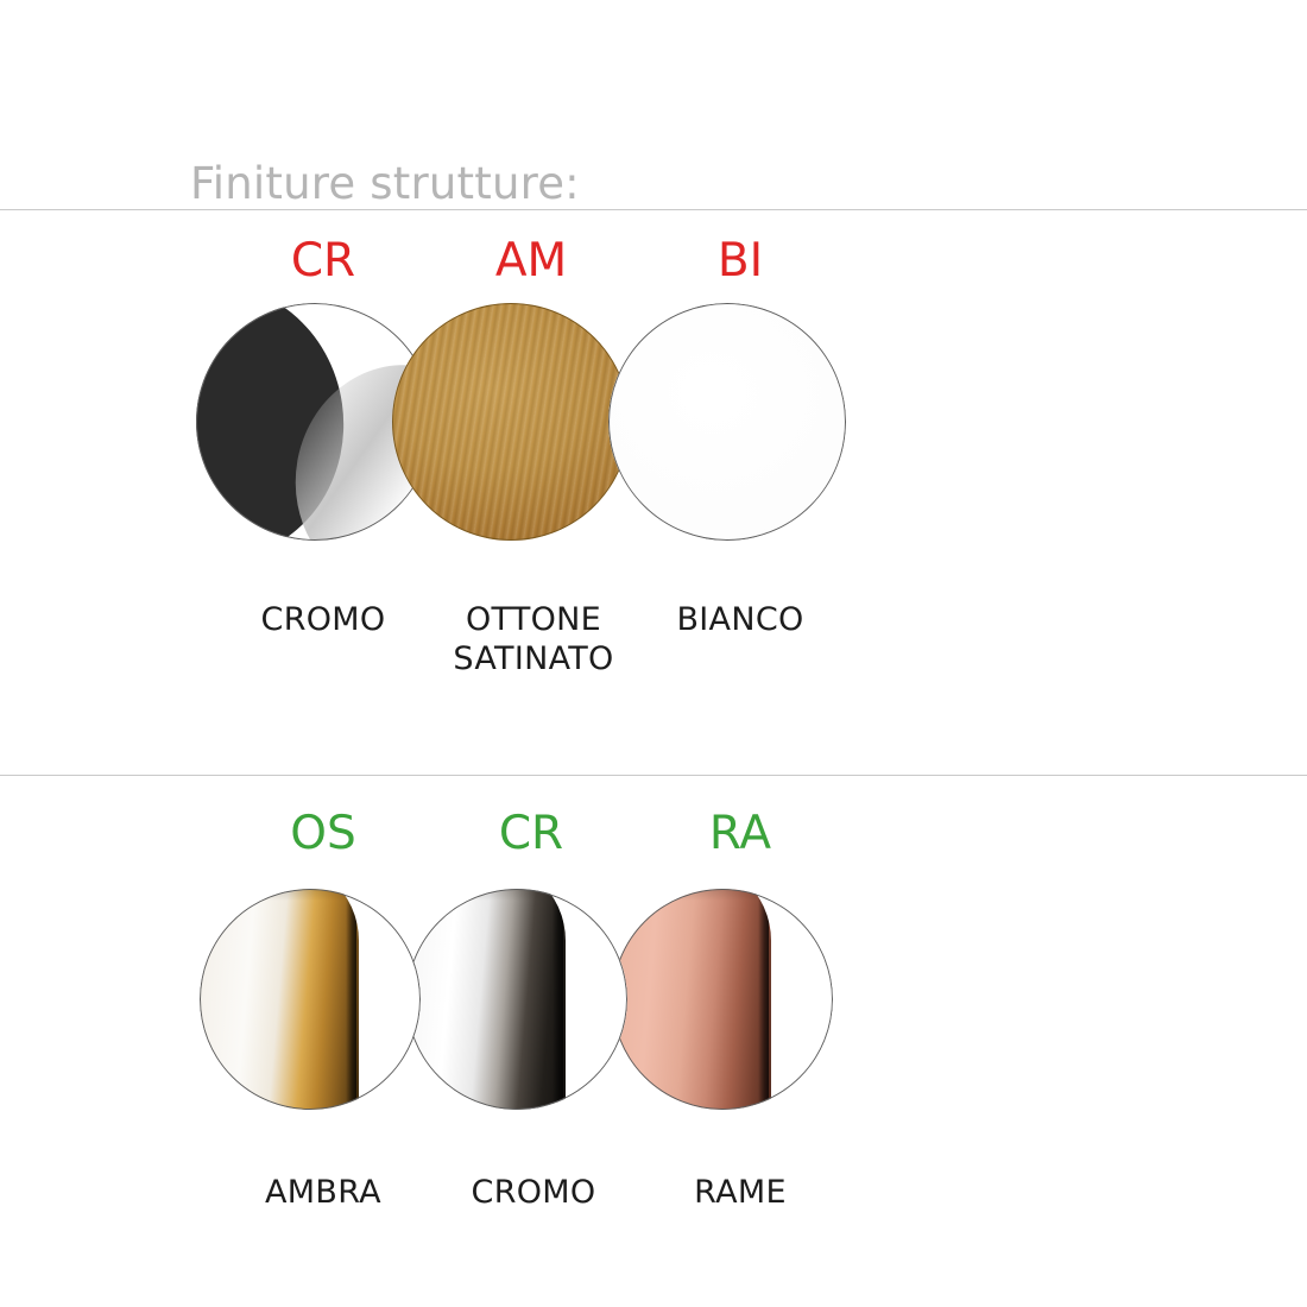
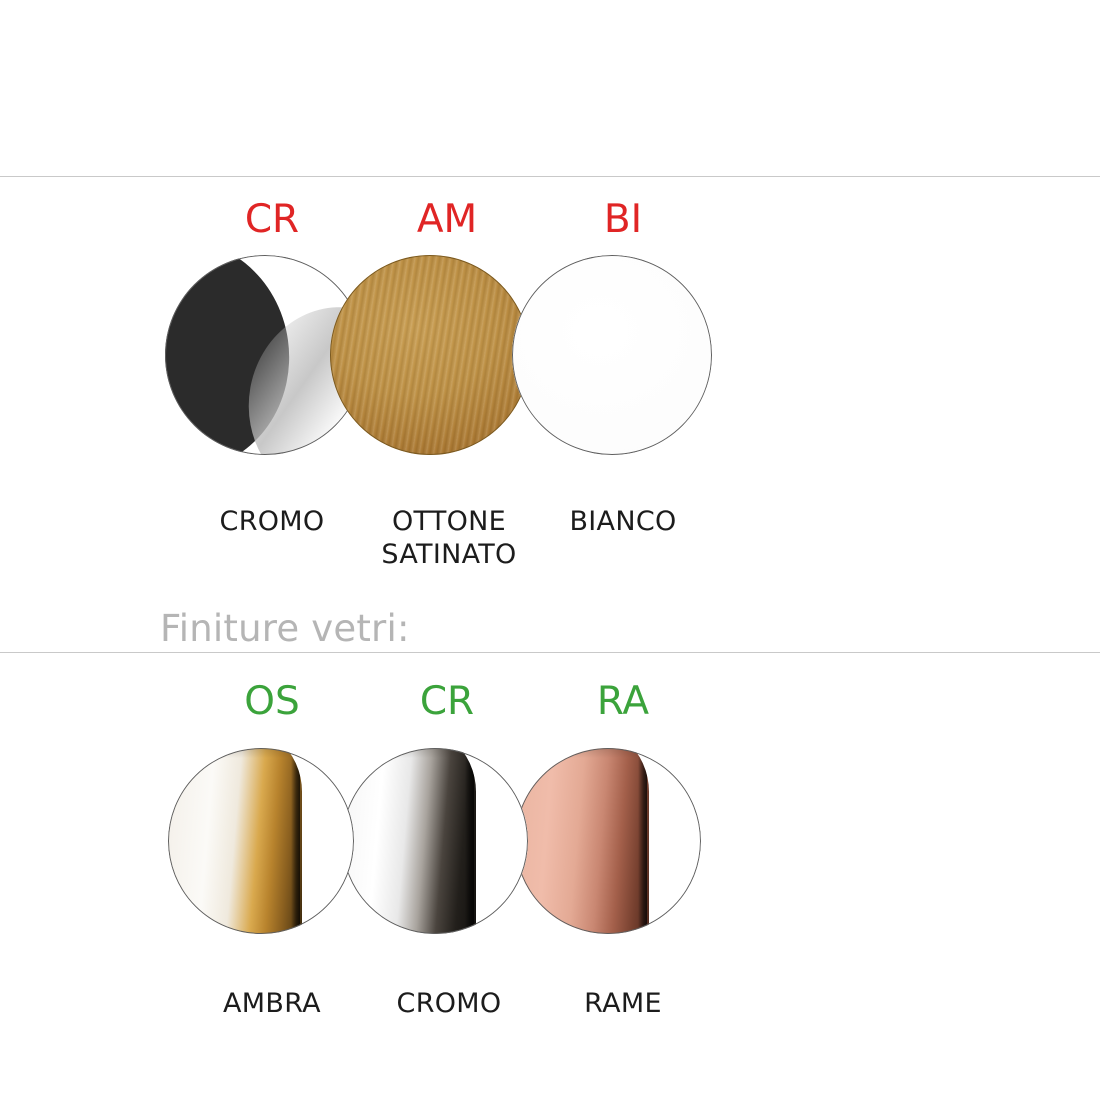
- Finiture strutture:
  CR
  AM
  BI
  CROMO
  OTTONE
  SATINATO
  BIANCO
+ Finiture vetri:
  OS
  CR
  RA
  AMBRA
  CROMO
  RAME
